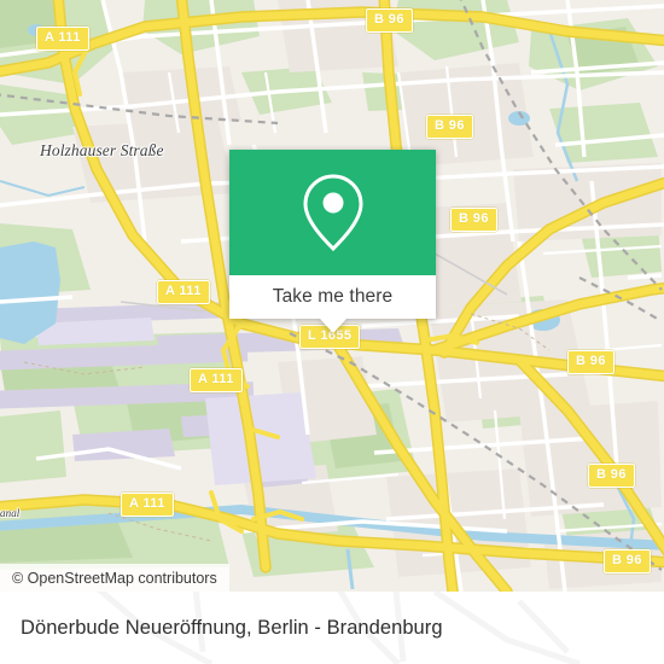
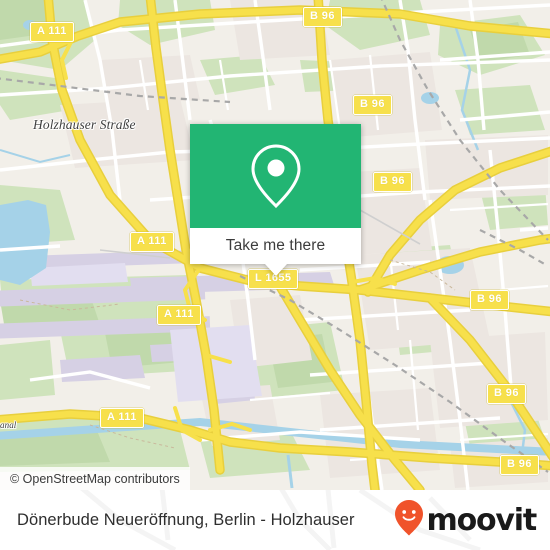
  Holzhauser Straße
  anal
  A 111
  B 96
  B 96
  B 96
  A 111
  L 1655
  A 111
  B 96
  B 96
  A 111
  B 96
  Take me there
  © OpenStreetMap contributors
- Dönerbude Neueröffnung, Berlin - Brandenburg
+ Dönerbude Neueröffnung, Berlin - Holzhauser
+ moovit
